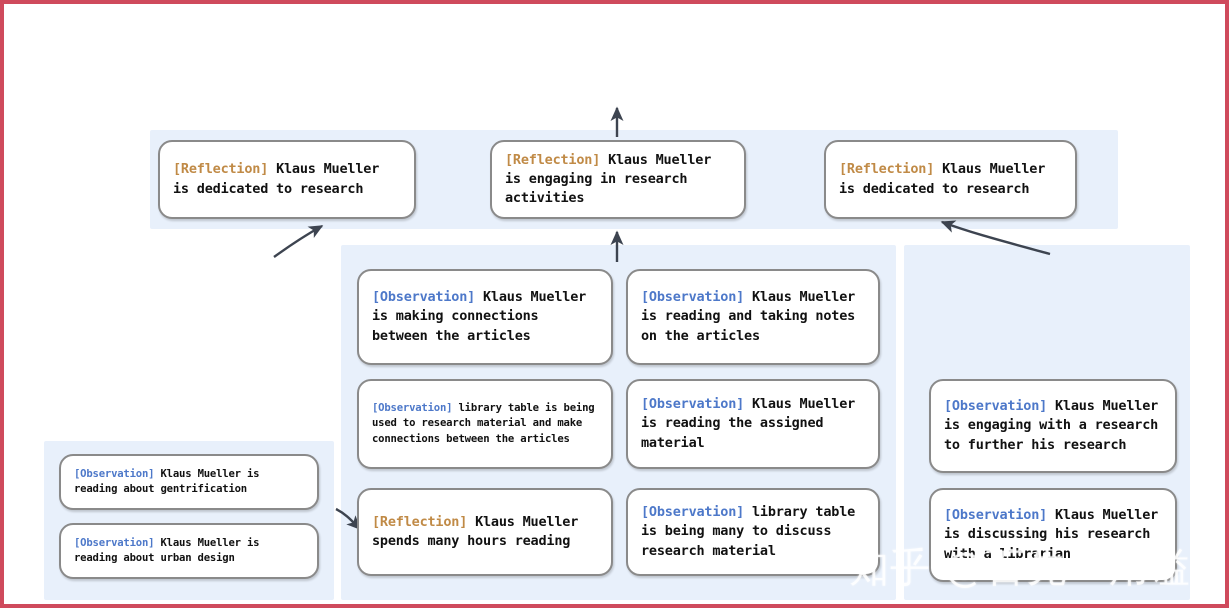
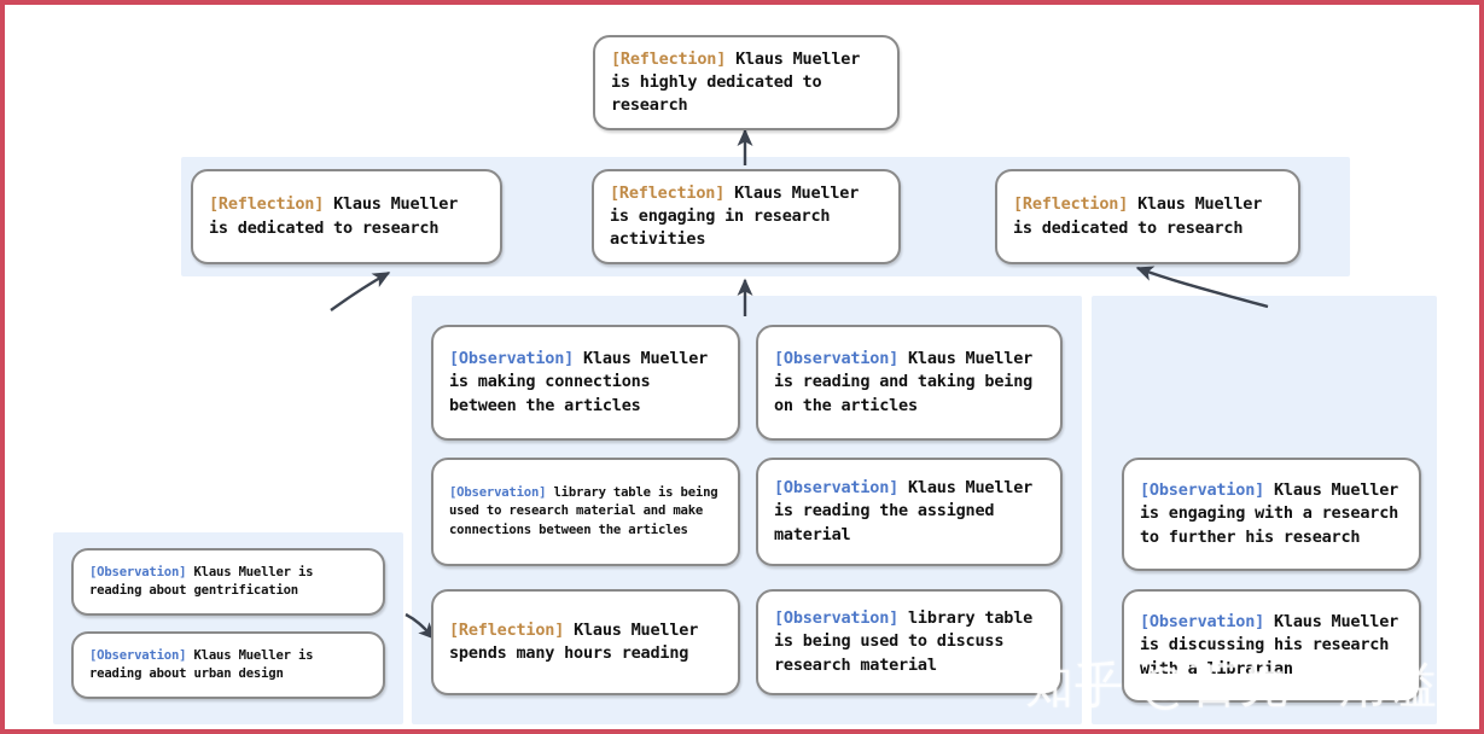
+ [Reflection] Klaus Mueller is highly dedicated to research
  [Reflection] Klaus Mueller is dedicated to research
  [Reflection] Klaus Mueller is engaging in research activities
  [Reflection] Klaus Mueller is dedicated to research
  [Observation] Klaus Mueller is reading about gentrification
  [Observation] Klaus Mueller is reading about urban design
  [Observation] Klaus Mueller is making connections between the articles
  [Observation] library table is being used to research material and make connections between the articles
  [Reflection] Klaus Mueller spends many hours reading
- [Observation] Klaus Mueller is reading and taking notes on the articles
+ [Observation] Klaus Mueller is reading and taking being on the articles
  [Observation] Klaus Mueller is reading the assigned material
- [Observation] library table is being many to discuss research material
+ [Observation] library table is being used to discuss research material
  [Observation] Klaus Mueller is engaging with a research to further his research
  [Observation] Klaus Mueller is discussing his research with a librarian
  知乎 @百先一用谥书
